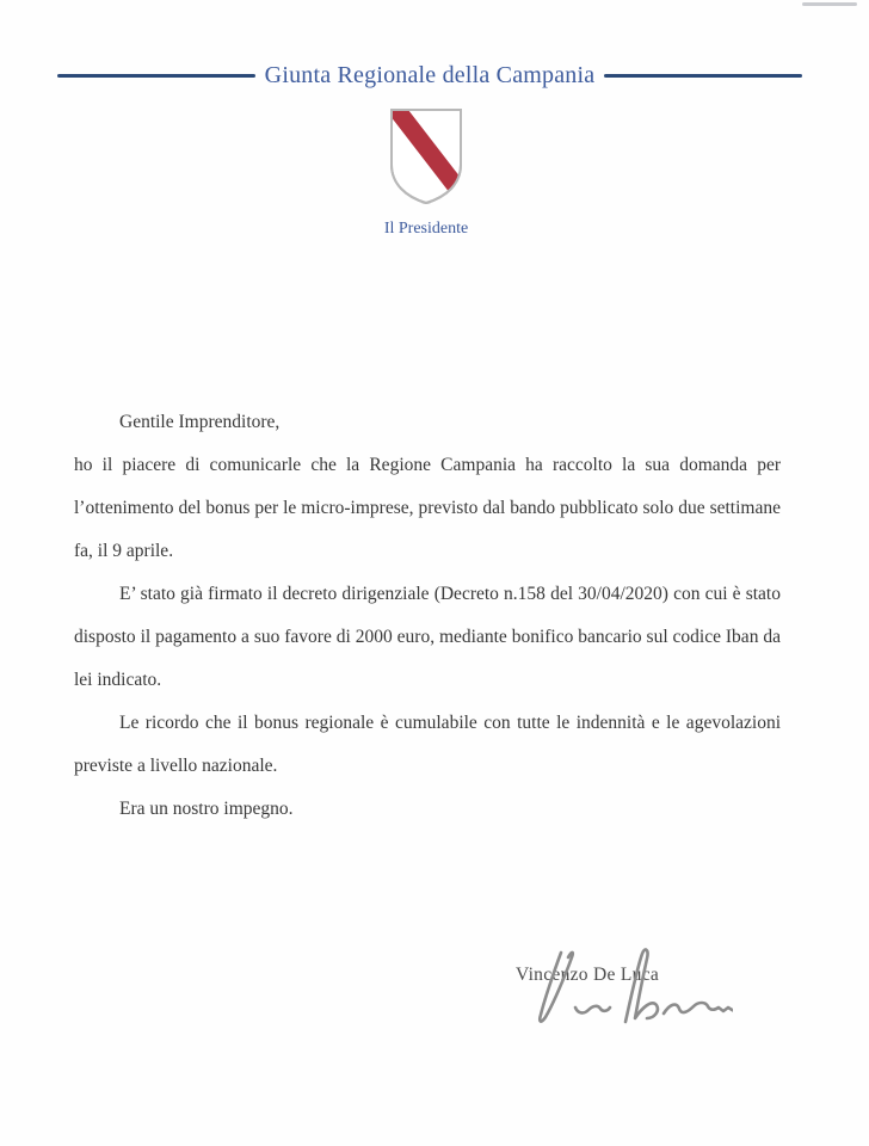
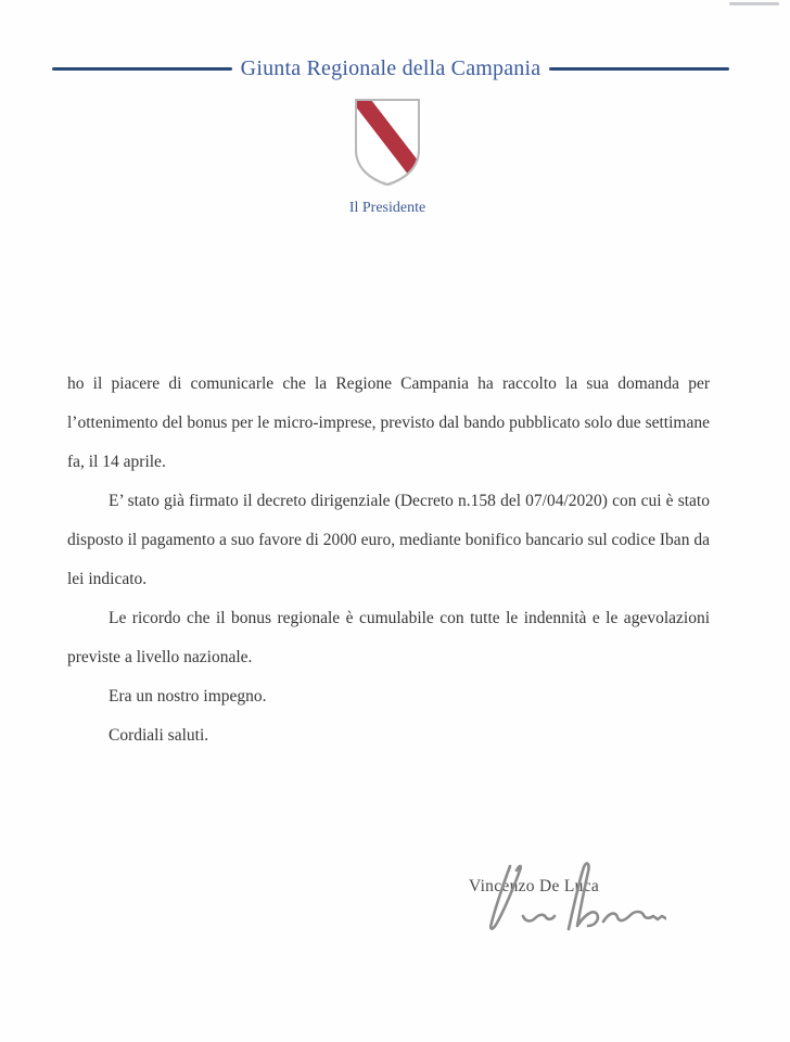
  Giunta Regionale della Campania
  Il Presidente
- Gentile Imprenditore,
- ho il piacere di comunicarle che la Regione Campania ha raccolto la sua domanda per l’ottenimento del bonus per le micro-imprese, previsto dal bando pubblicato solo due settimane fa, il 9 aprile.
+ ho il piacere di comunicarle che la Regione Campania ha raccolto la sua domanda per l’ottenimento del bonus per le micro-imprese, previsto dal bando pubblicato solo due settimane fa, il 14 aprile.
- E’ stato già firmato il decreto dirigenziale (Decreto n.158 del 30/04/2020) con cui è stato disposto il pagamento a suo favore di 2000 euro, mediante bonifico bancario sul codice Iban da lei indicato.
+ E’ stato già firmato il decreto dirigenziale (Decreto n.158 del 07/04/2020) con cui è stato disposto il pagamento a suo favore di 2000 euro, mediante bonifico bancario sul codice Iban da lei indicato.
  Le ricordo che il bonus regionale è cumulabile con tutte le indennità e le agevolazioni previste a livello nazionale.
  Era un nostro impegno.
+ Cordiali saluti.
  Vincezo De Lca
